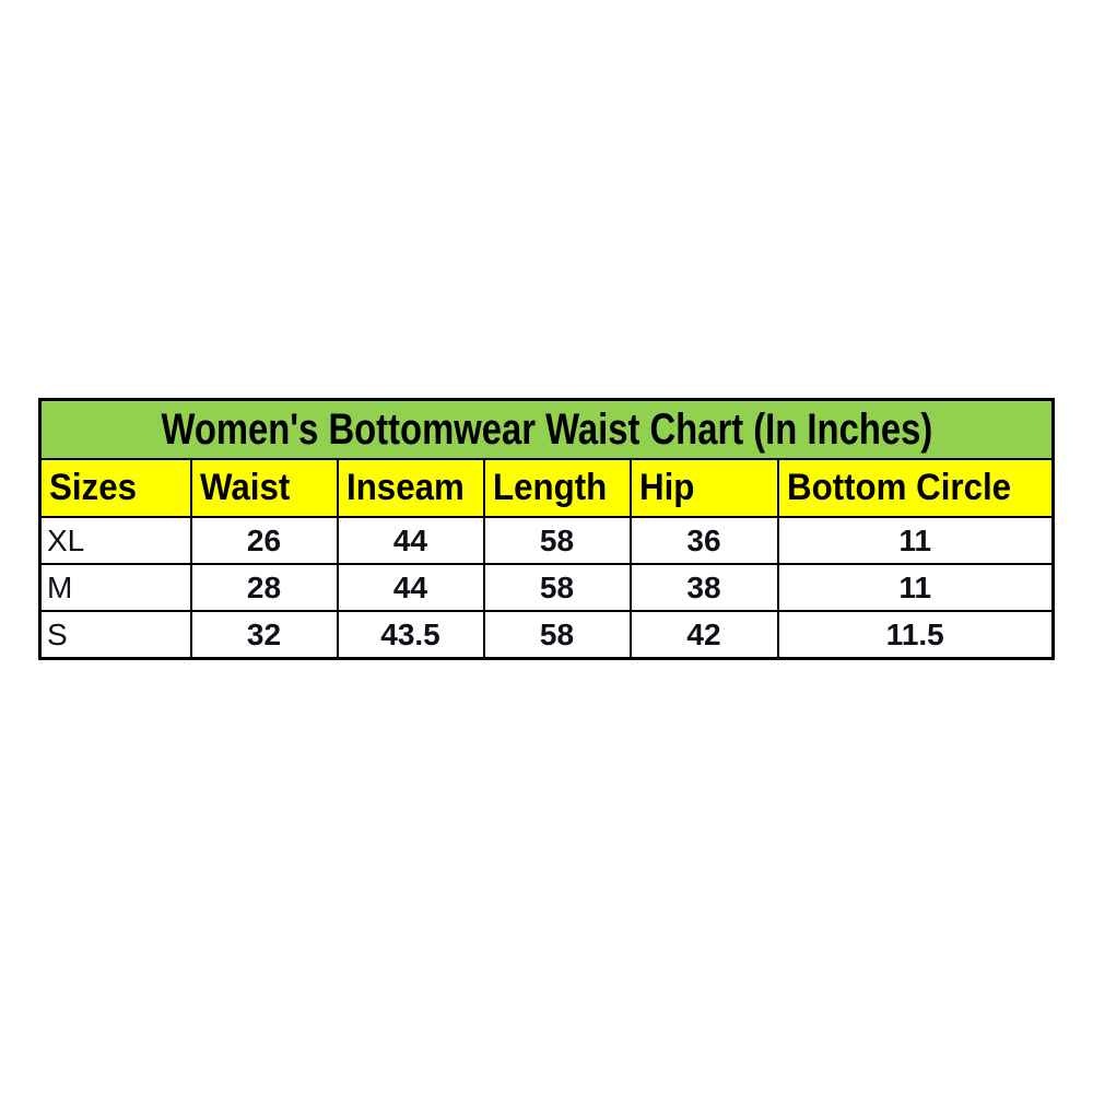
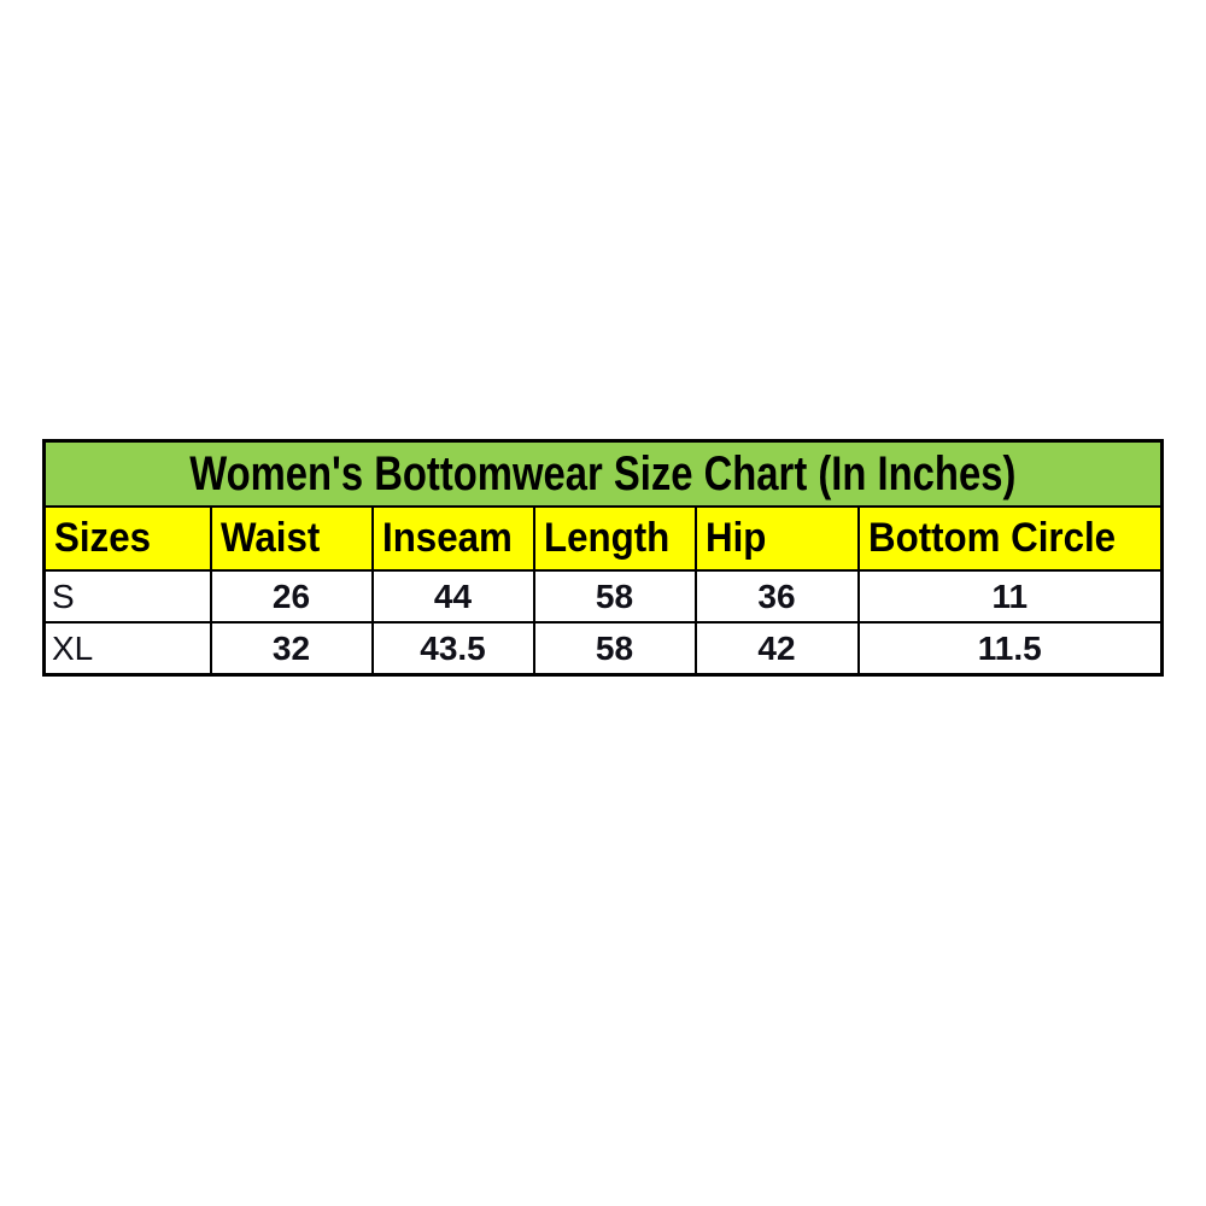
- Women's Bottomwear Waist Chart (In Inches)
+ Women's Bottomwear Size Chart (In Inches)
  Sizes	Waist	Inseam	Length	Hip	Bottom Circle
- XL	26	44	58	36	11
+ S	26	44	58	36	11
- M	28	44	58	38	11
- S	32	43.5	58	42	11.5
+ XL	32	43.5	58	42	11.5
